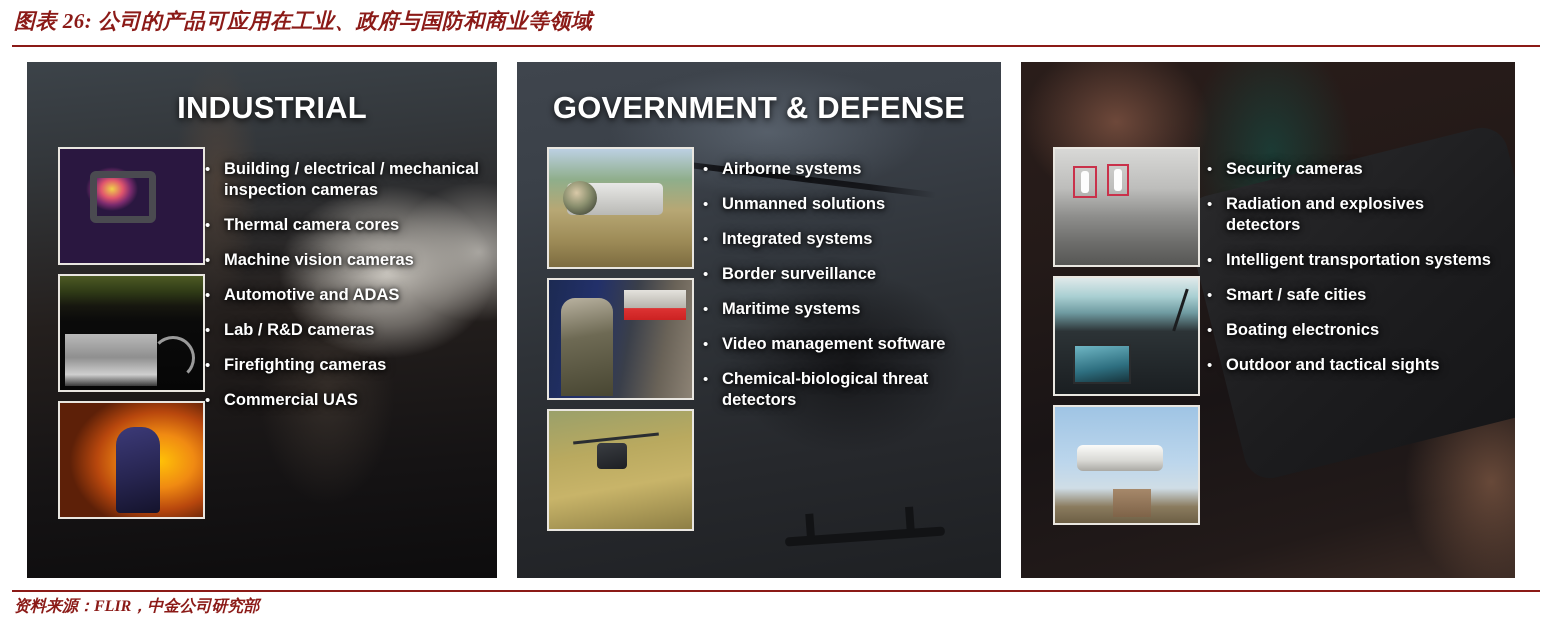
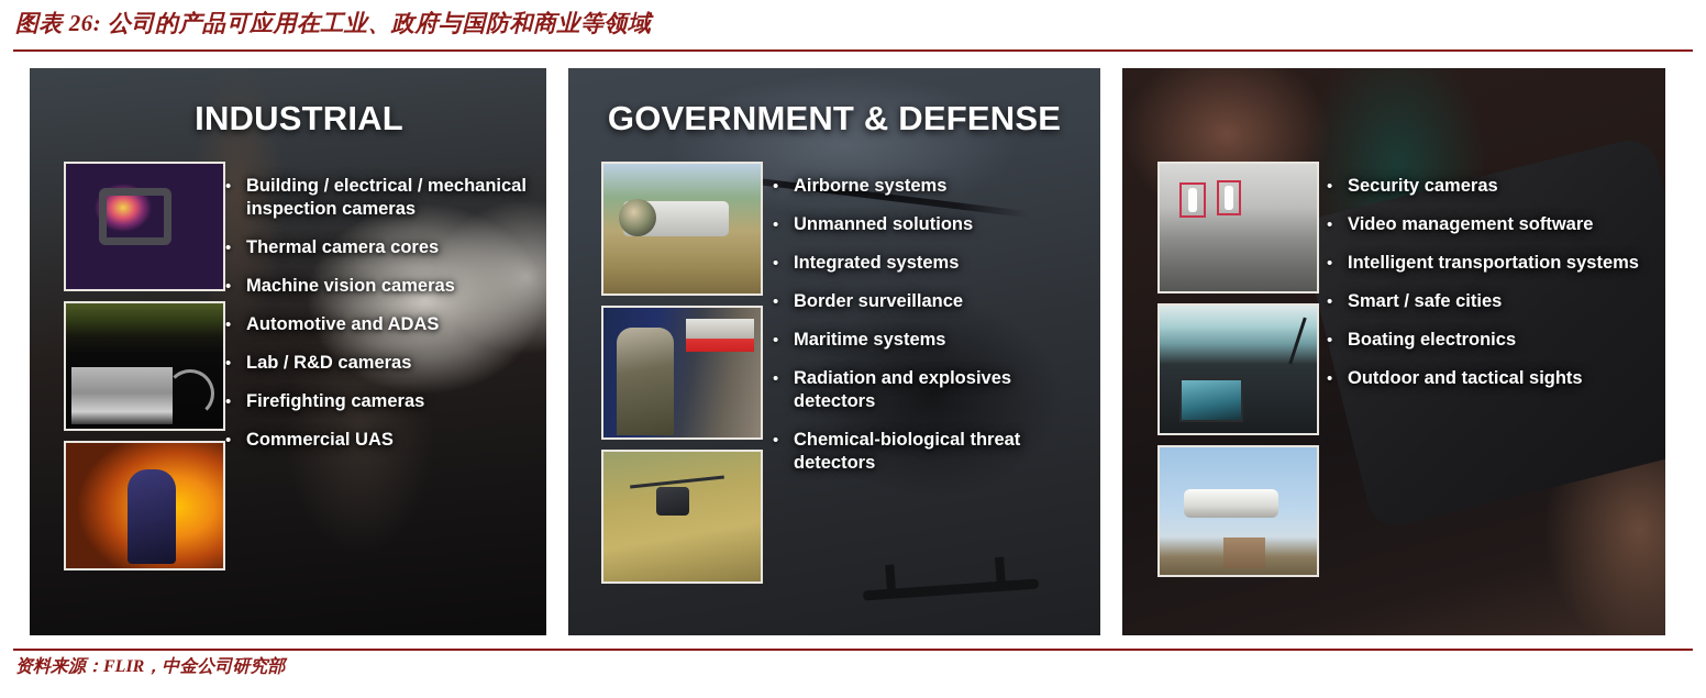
  图表 26: 公司的产品可应用在工业、政府与国防和商业等领域
  INDUSTRIAL
  •
  Building / electrical / mechanical inspection cameras
  •
  Thermal camera cores
  •
  Machine vision cameras
  •
  Automotive and ADAS
  •
  Lab / R&D cameras
  •
  Firefighting cameras
  •
  Commercial UAS
  GOVERNMENT & DEFENSE
  •
  Airborne systems
  •
  Unmanned solutions
  •
  Integrated systems
  •
  Border surveillance
  •
  Maritime systems
  •
- Video management software
+ Radiation and explosives detectors
  •
  Chemical-biological threat detectors
  •
  Security cameras
  •
- Radiation and explosives detectors
+ Video management software
  •
  Intelligent transportation systems
  •
  Smart / safe cities
  •
  Boating electronics
  •
  Outdoor and tactical sights
  资料来源：FLIR，中金公司研究部
